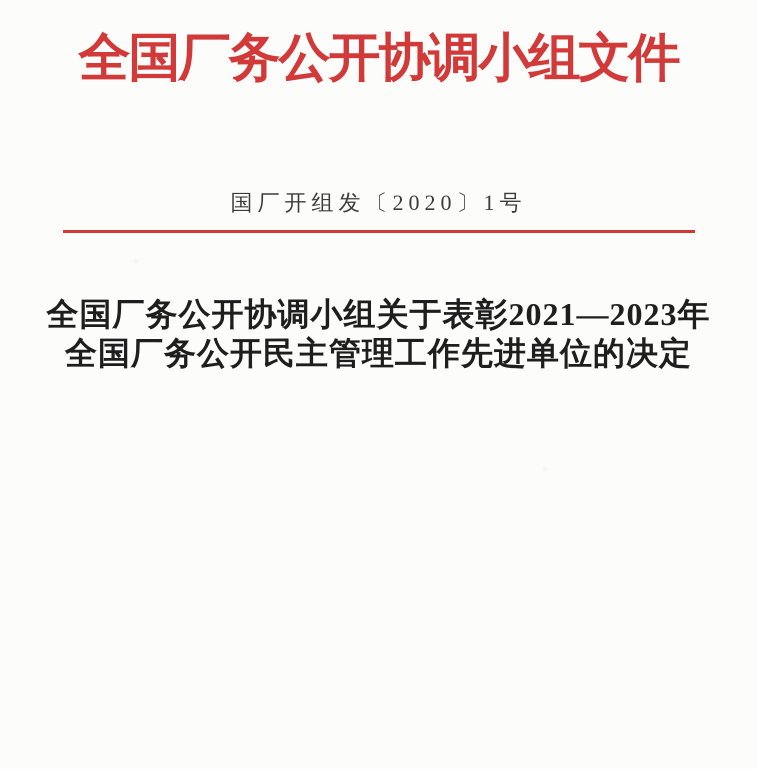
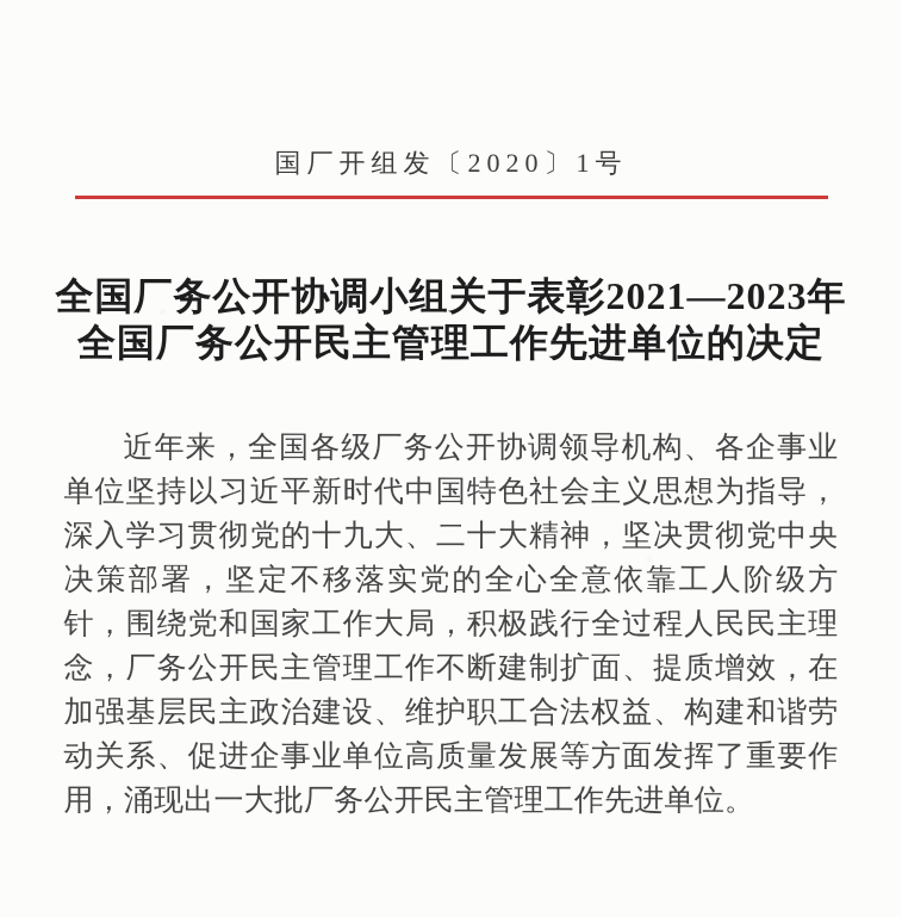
- 全国厂务公开协调小组文件
  国厂开组发〔2020〕1号
  全国厂务公开协调小组关于表彰2021—2023年
  全国厂务公开民主管理工作先进单位的决定
+ 近年来，全国各级厂务公开协调领导机构、各企事业单位坚持以习近平新时代中国特色社会主义思想为指导，深入学习贯彻党的十九大、二十大精神，坚决贯彻党中央决策部署，坚定不移落实党的全心全意依靠工人阶级方针，围绕党和国家工作大局，积极践行全过程人民民主理念，厂务公开民主管理工作不断建制扩面、提质增效，在加强基层民主政治建设、维护职工合法权益、构建和谐劳动关系、促进企事业单位高质量发展等方面发挥了重要作用，涌现出一大批厂务公开民主管理工作先进单位。
